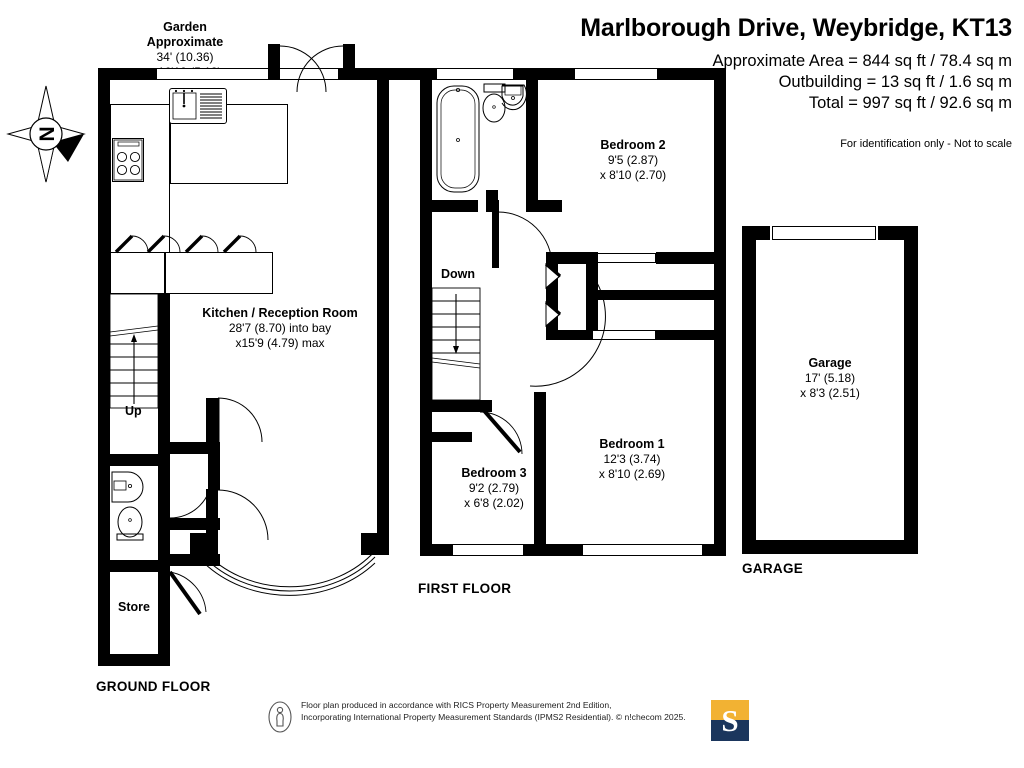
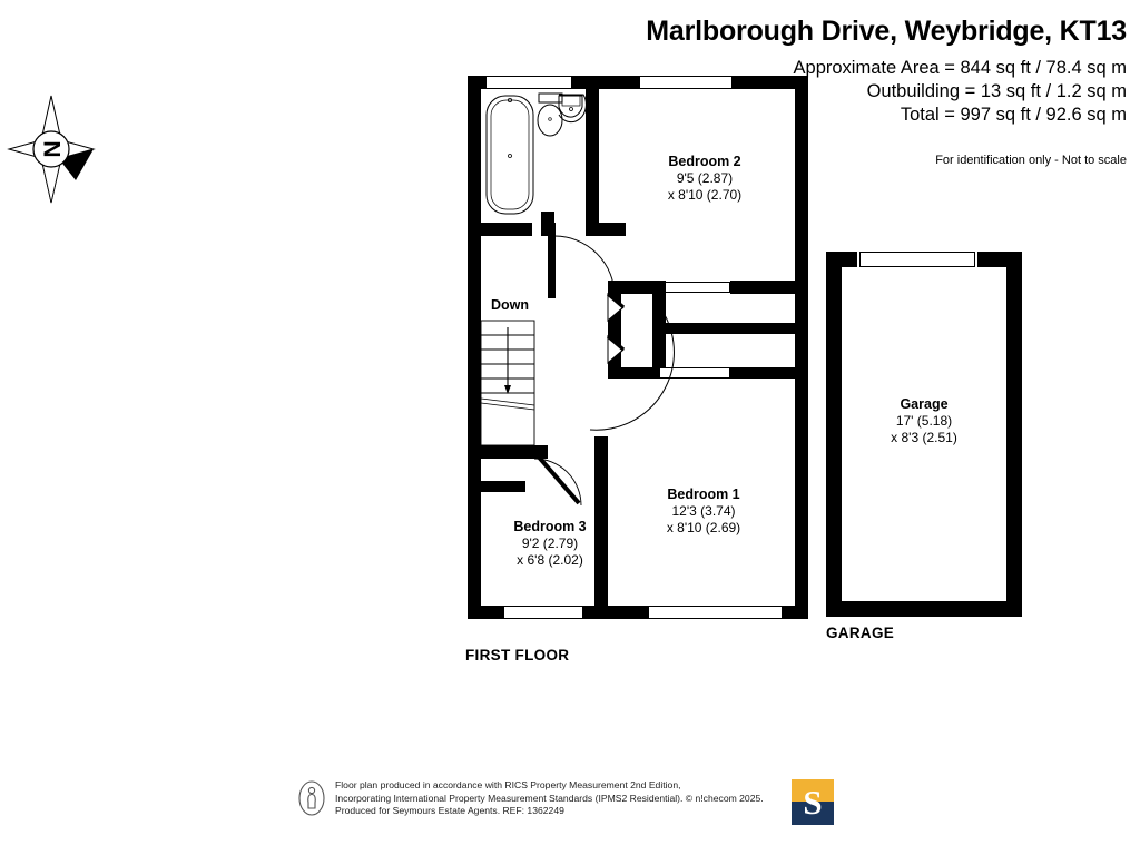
  Marlborough Drive, Weybridge, KT13
  Approximate Area = 844 sq ft / 78.4 sq m
- Outbuilding = 13 sq ft / 1.6 sq m
+ Outbuilding = 13 sq ft / 1.2 sq m
  Total = 997 sq ft / 92.6 sq m
  For identification only - Not to scale
- Garden
- Approximate
- 34' (10.36)
- Kitchen / Reception Room
- 28'7 (8.70) into bay
- x15'9 (4.79) max
- Up
- Store
- GROUND FLOOR
  Bedroom 2
  9'5 (2.87)
  x 8'10 (2.70)
  Down
  Bedroom 3
  9'2 (2.79)
  x 6'8 (2.02)
  Bedroom 1
  12'3 (3.74)
  x 8'10 (2.69)
  FIRST FLOOR
  Garage
  17' (5.18)
  x 8'3 (2.51)
  GARAGE
  Floor plan produced in accordance with RICS Property Measurement 2nd Edition,
  Incorporating International Property Measurement Standards (IPMS2 Residential). © n!checom 2025.
+ Produced for Seymours Estate Agents. REF: 1362249
  S
